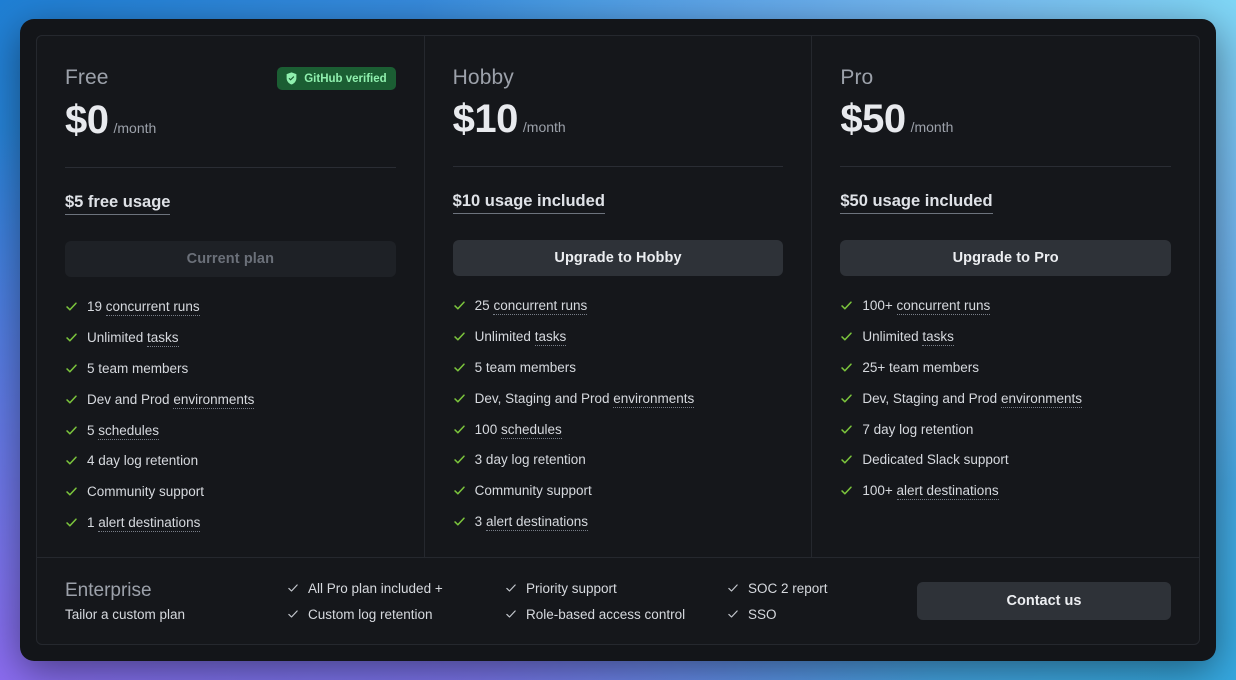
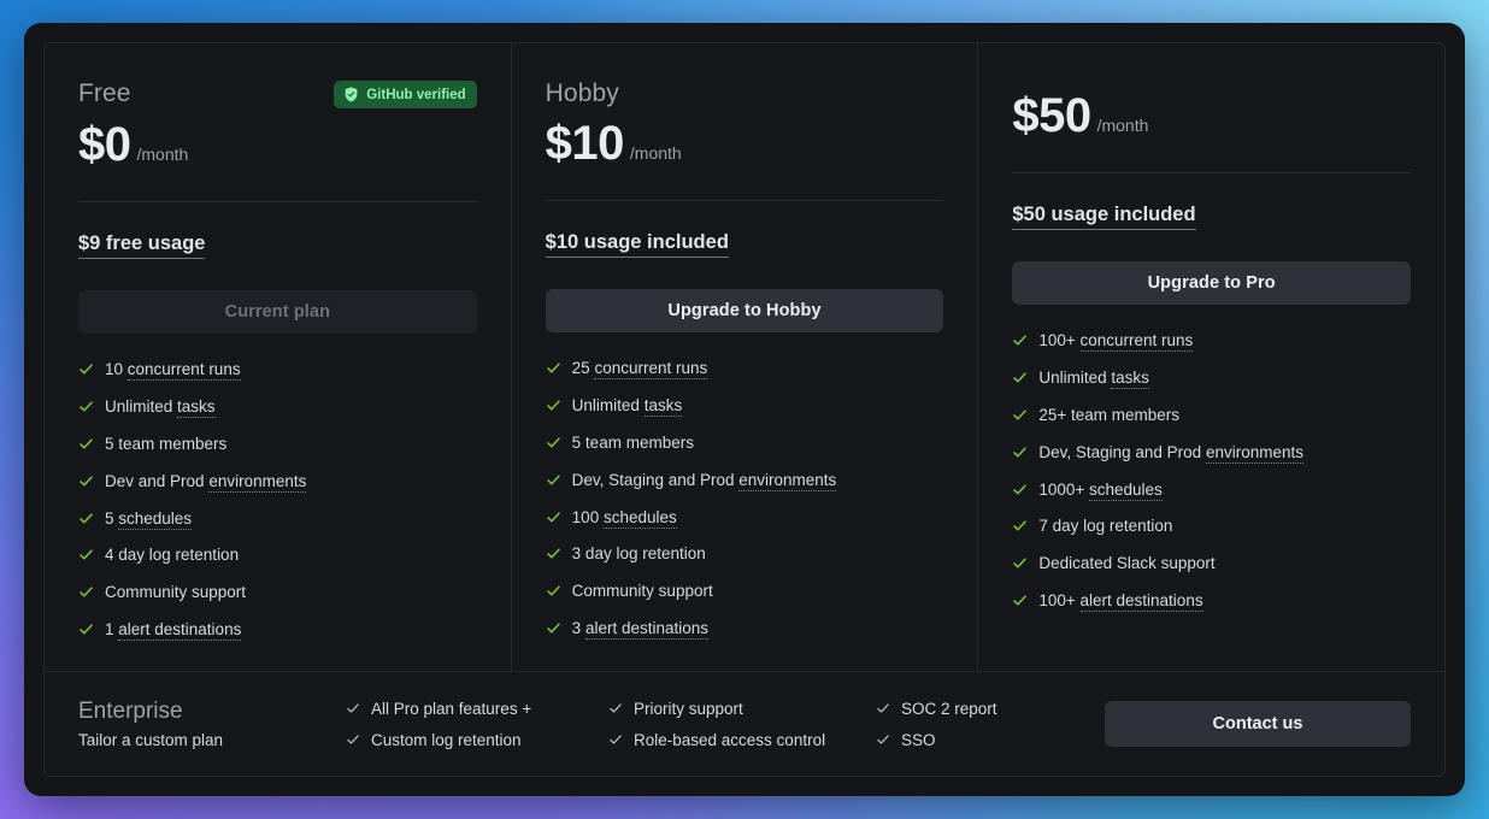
  Free
  GitHub verified
  $0
  /month
- $5 free usage
+ $9 free usage
  Current plan
- 19 concurrent runs
+ 10 concurrent runs
  Unlimited tasks
  5 team members
  Dev and Prod environments
  5 schedules
  4 day log retention
  Community support
  1 alert destinations
  Hobby
  $10
  /month
  $10 usage included
  Upgrade to Hobby
  25 concurrent runs
  Unlimited tasks
  5 team members
  Dev, Staging and Prod environments
  100 schedules
  3 day log retention
  Community support
  3 alert destinations
- Pro
  $50
  /month
  $50 usage included
  Upgrade to Pro
  100+ concurrent runs
  Unlimited tasks
  25+ team members
  Dev, Staging and Prod environments
+ 1000+ schedules
  7 day log retention
  Dedicated Slack support
  100+ alert destinations
  Enterprise
  Tailor a custom plan
- All Pro plan included +
+ All Pro plan features +
  Custom log retention
  Priority support
  Role-based access control
  SOC 2 report
  SSO
  Contact us
